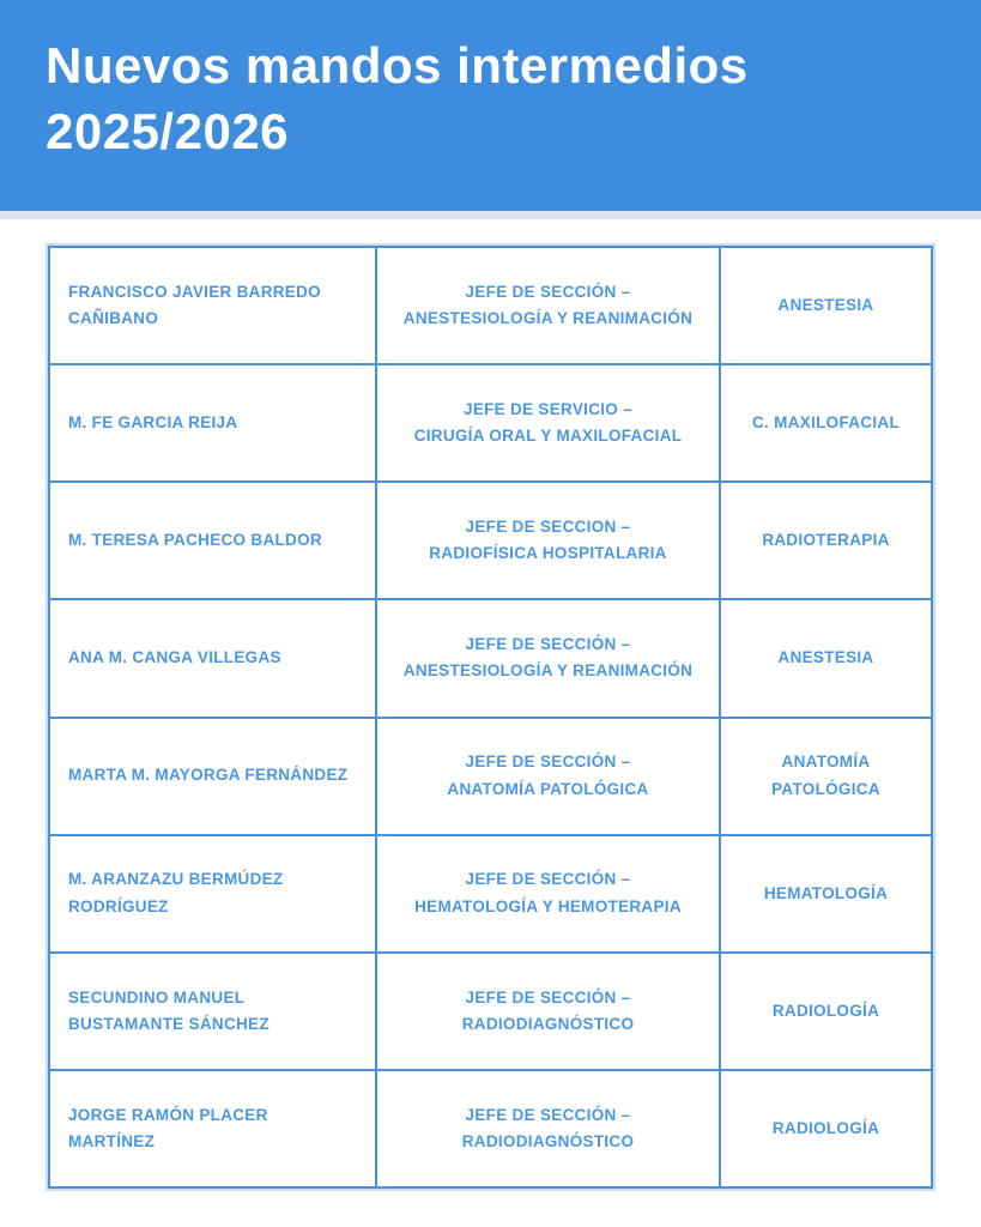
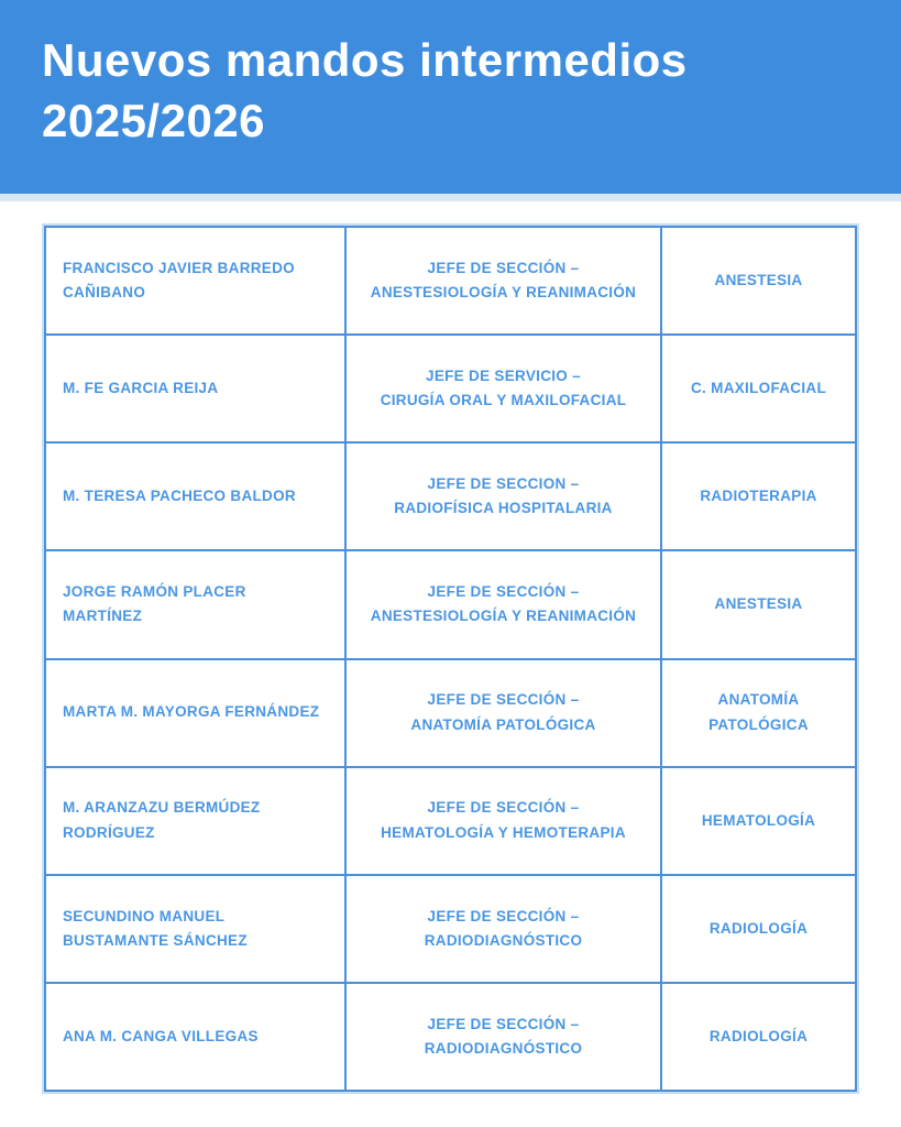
  Nuevos mandos intermedios
  2025/2026
  FRANCISCO JAVIER BARREDO CAÑIBANO	JEFE DE SECCIÓN – ANESTESIOLOGÍA Y REANIMACIÓN	ANESTESIA
  M. FE GARCIA REIJA	JEFE DE SERVICIO – CIRUGÍA ORAL Y MAXILOFACIAL	C. MAXILOFACIAL
  M. TERESA PACHECO BALDOR	JEFE DE SECCION – RADIOFÍSICA HOSPITALARIA	RADIOTERAPIA
- ANA M. CANGA VILLEGAS	JEFE DE SECCIÓN – ANESTESIOLOGÍA Y REANIMACIÓN	ANESTESIA
+ JORGE RAMÓN PLACER MARTÍNEZ	JEFE DE SECCIÓN – ANESTESIOLOGÍA Y REANIMACIÓN	ANESTESIA
  MARTA M. MAYORGA FERNÁNDEZ	JEFE DE SECCIÓN – ANATOMÍA PATOLÓGICA	ANATOMÍA PATOLÓGICA
  M. ARANZAZU BERMÚDEZ RODRÍGUEZ	JEFE DE SECCIÓN – HEMATOLOGÍA Y HEMOTERAPIA	HEMATOLOGÍA
  SECUNDINO MANUEL BUSTAMANTE SÁNCHEZ	JEFE DE SECCIÓN – RADIODIAGNÓSTICO	RADIOLOGÍA
- JORGE RAMÓN PLACER MARTÍNEZ	JEFE DE SECCIÓN – RADIODIAGNÓSTICO	RADIOLOGÍA
+ ANA M. CANGA VILLEGAS	JEFE DE SECCIÓN – RADIODIAGNÓSTICO	RADIOLOGÍA
